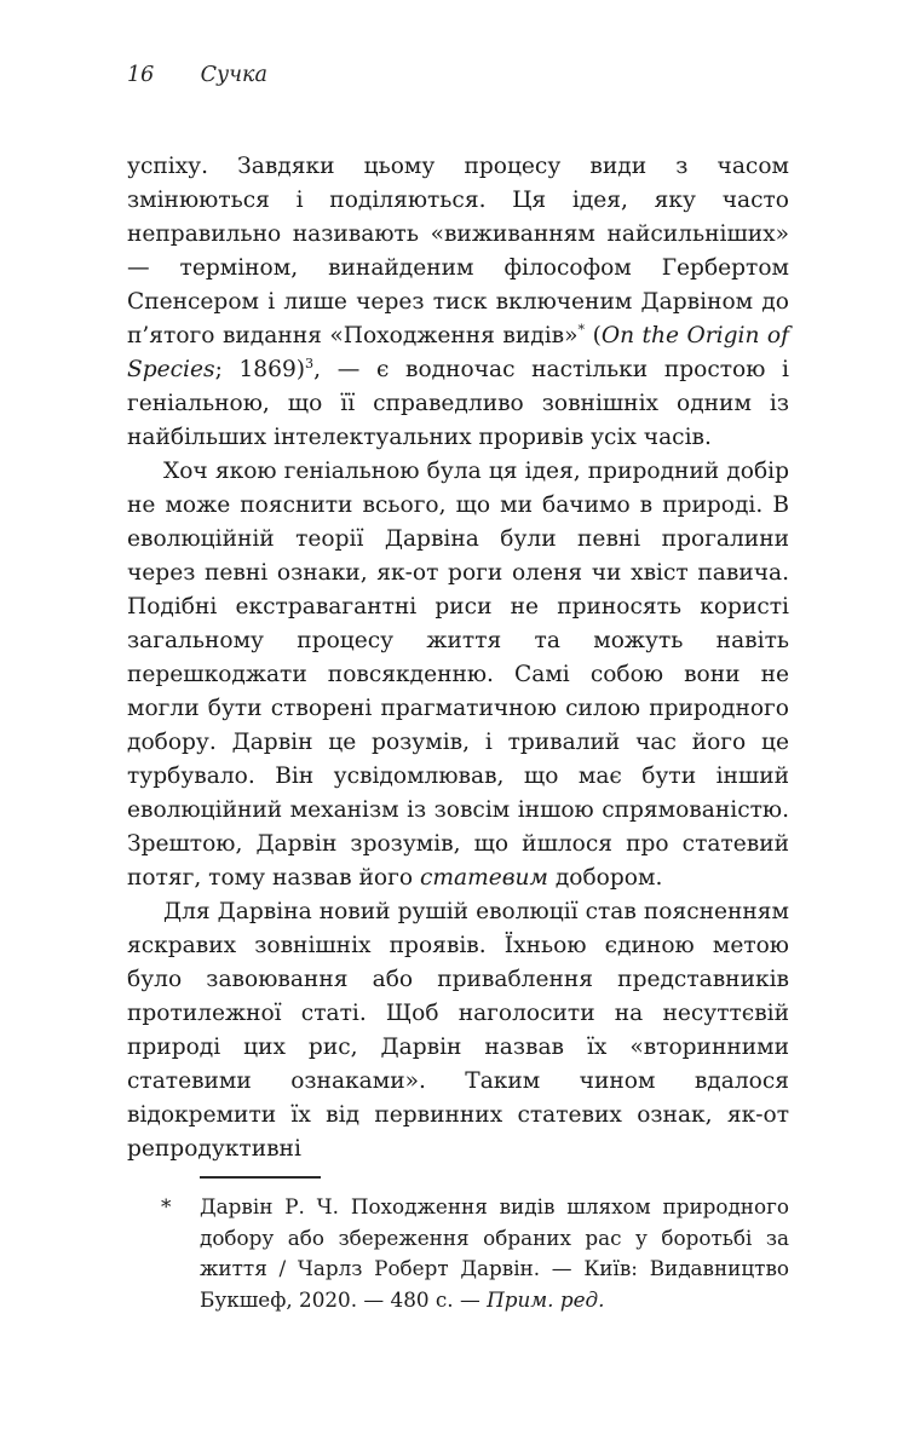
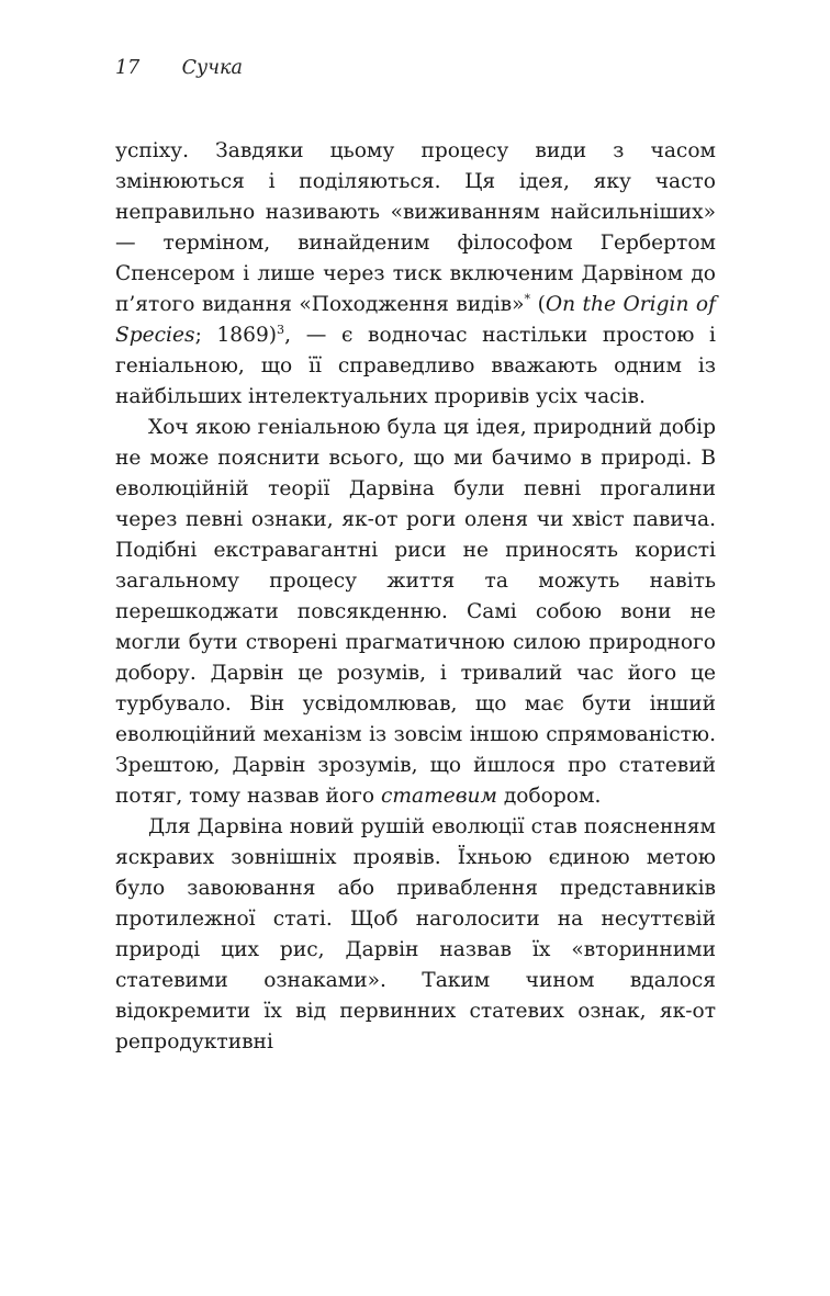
- 16 Сучка
+ 17 Сучка
- успіху. Завдяки цьому процесу види з часом змінюються і поділяються. Ця ідея, яку часто неправильно називають «виживанням найсильніших» — терміном, винайденим філософом Гербертом Спенсером і лише через тиск включеним Дарвіном до п’ятого видання «Походження видів»* (On the Origin of Species; 1869)3, — є водночас настільки простою і геніальною, що її справедливо зовнішніх одним із найбільших інтелектуальних проривів усіх часів.
+ успіху. Завдяки цьому процесу види з часом змінюються і поділяються. Ця ідея, яку часто неправильно називають «виживанням найсильніших» — терміном, винайденим філософом Гербертом Спенсером і лише через тиск включеним Дарвіном до п’ятого видання «Походження видів»* (On the Origin of Species; 1869)3, — є водночас настільки простою і геніальною, що її справедливо вважають одним із найбільших інтелектуальних проривів усіх часів.
  Хоч якою геніальною була ця ідея, природний добір не може пояснити всього, що ми бачимо в природі. В еволюційній теорії Дарвіна були певні прогалини через певні ознаки, як-от роги оленя чи хвіст павича. Подібні екстравагантні риси не приносять користі загальному процесу життя та можуть навіть перешкоджати повсякденню. Самі собою вони не могли бути створені прагматичною силою природного добору. Дарвін це розумів, і тривалий час його це турбувало. Він усвідомлював, що має бути інший еволюційний механізм із зовсім іншою спрямованістю. Зрештою, Дарвін зрозумів, що йшлося про статевий потяг, тому назвав його статевим добором.
  Для Дарвіна новий рушій еволюції став поясненням яскравих зовнішніх проявів. Їхньою єдиною метою було завоювання або приваблення представників протилежної статі. Щоб наголосити на несуттєвій природі цих рис, Дарвін назвав їх «вторинними статевими ознаками». Таким чином вдалося відокремити їх від первинних статевих ознак, як-от репродуктивні
- *
- Дарвін Р. Ч. Походження видів шляхом природного добору або збереження обраних рас у боротьбі за життя / Чарлз Роберт Дарвін. — Київ: Видавництво Букшеф, 2020. — 480 с. — Прим. ред.
